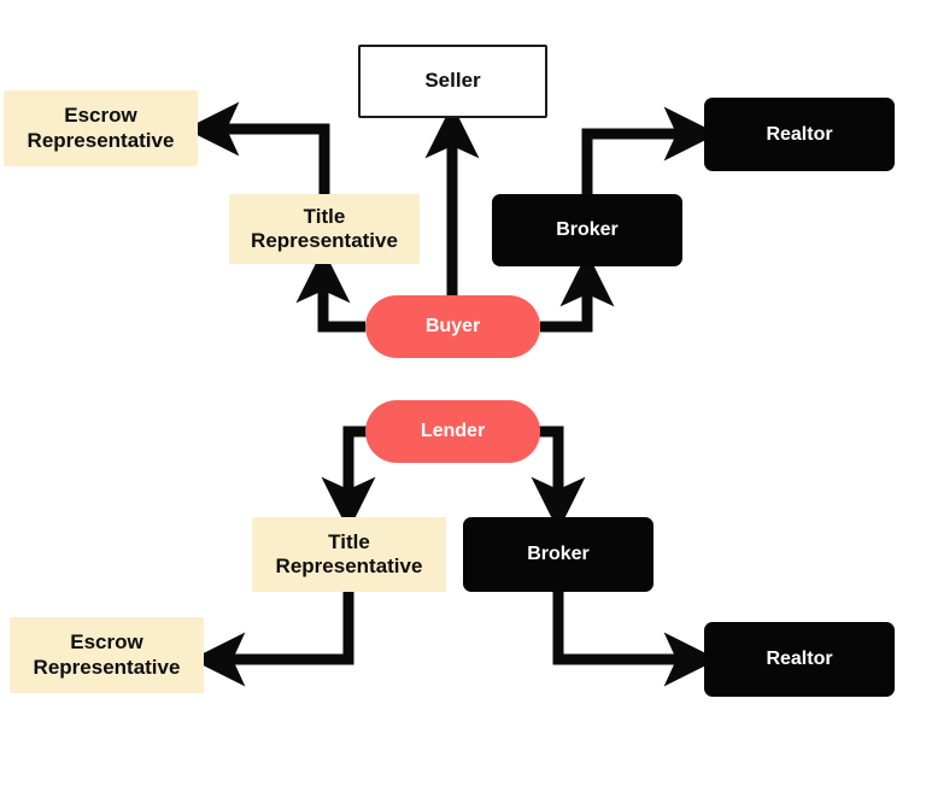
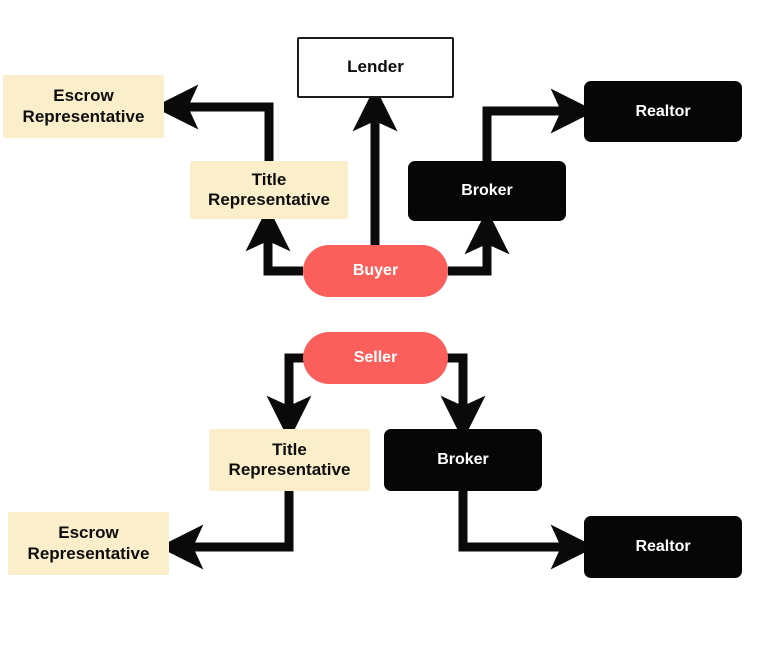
  Escrow
  Representative
- Seller
+ Lender
  Realtor
  Title
  Representative
  Broker
  Buyer
- Lender
+ Seller
  Title
  Representative
  Broker
  Escrow
  Representative
  Realtor
